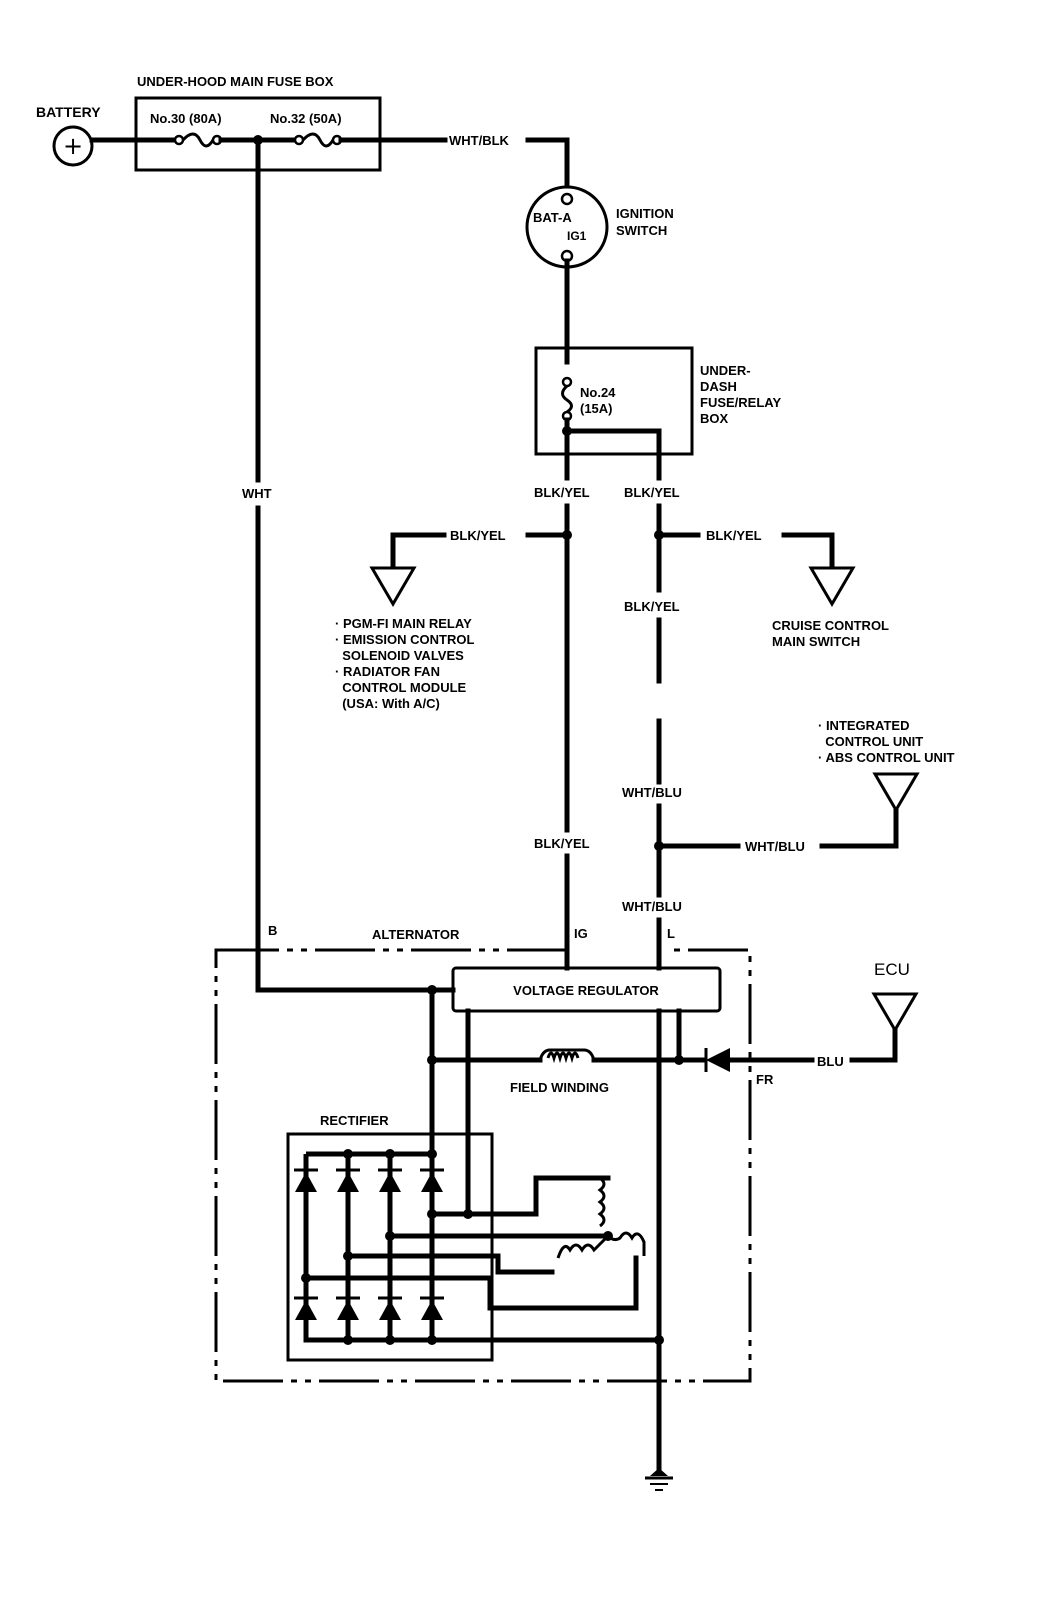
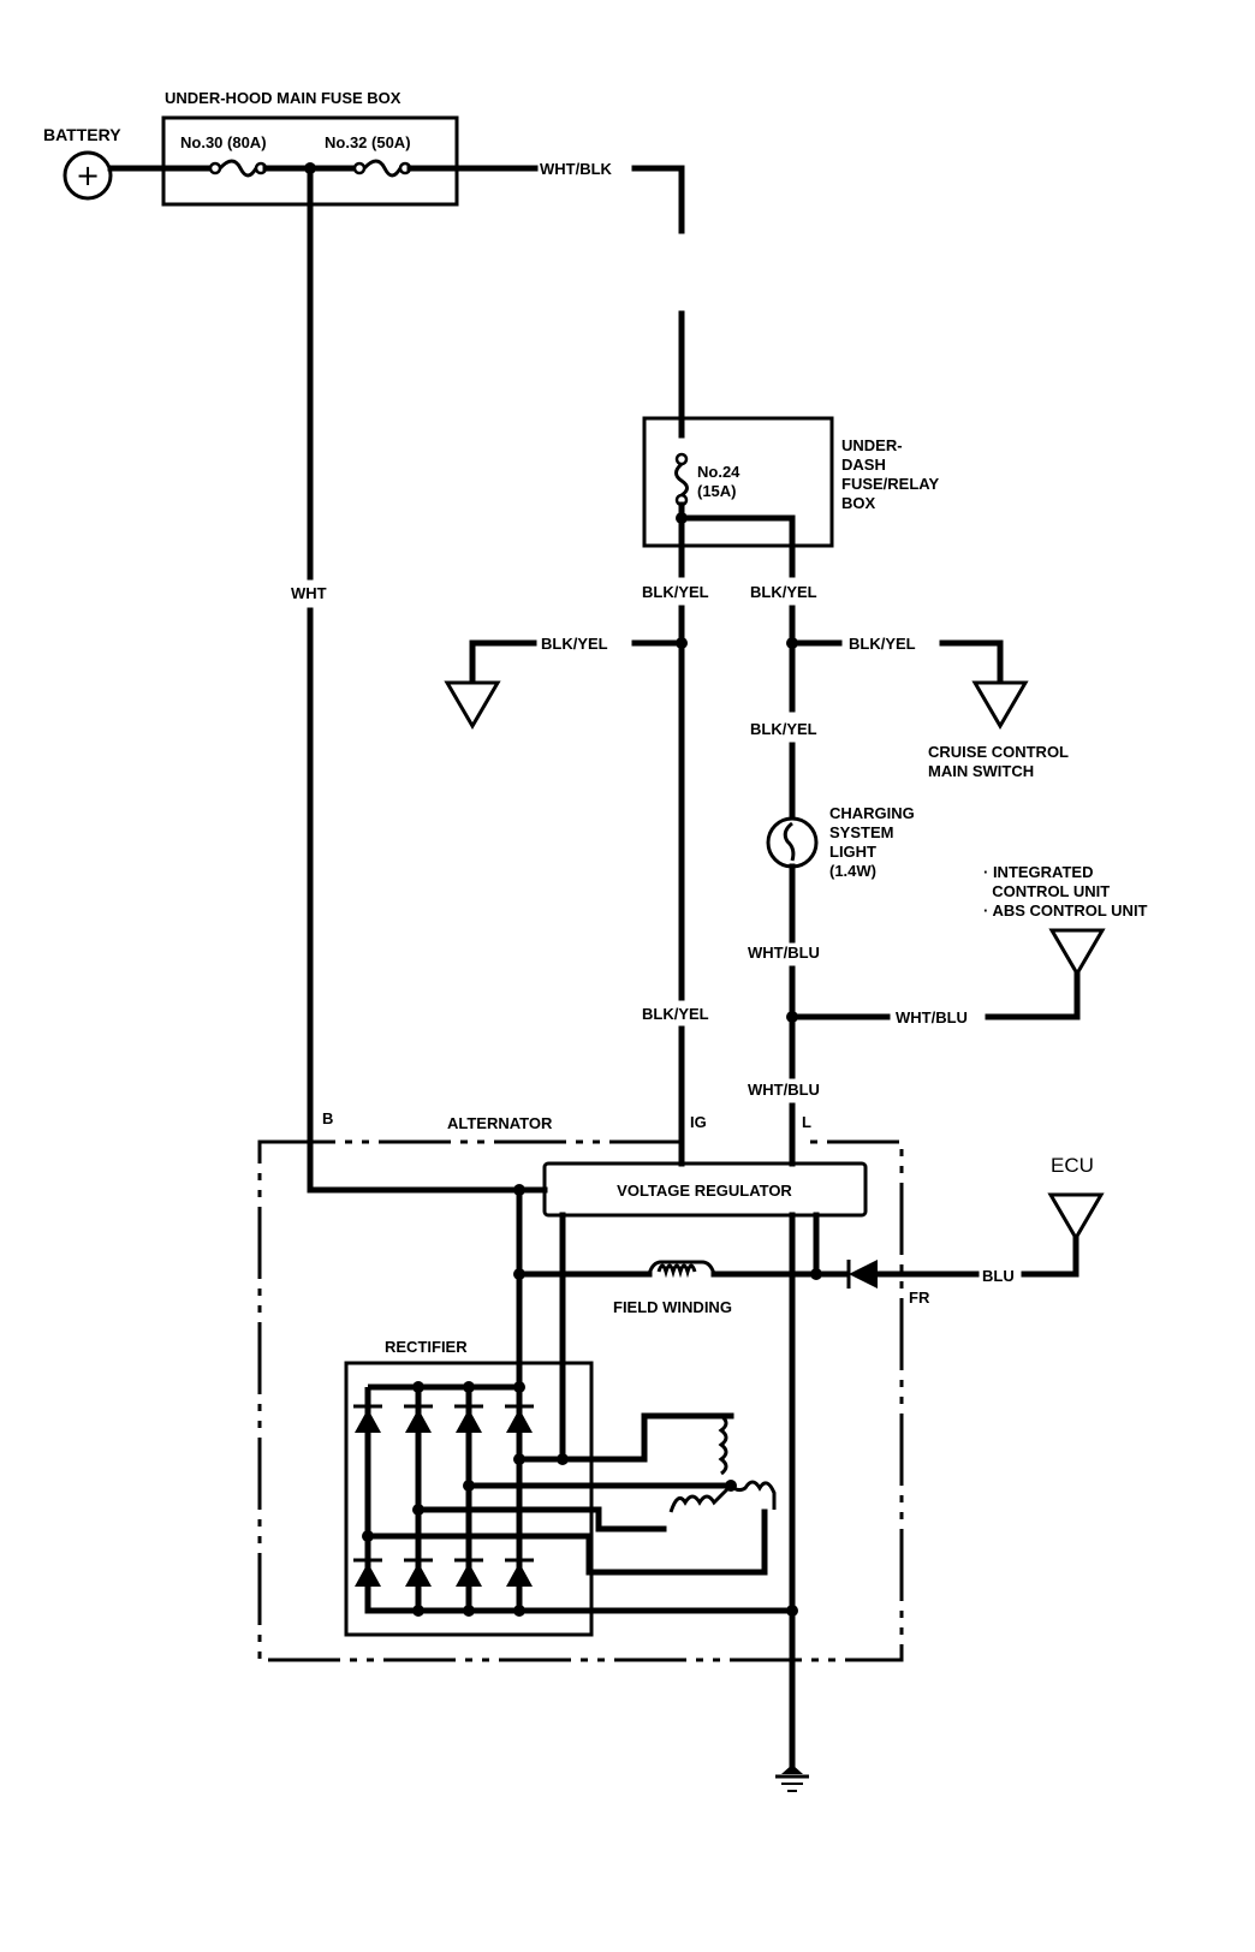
  BATTERY
  +
  UNDER-HOOD MAIN FUSE BOX
  No.30 (80A)
  No.32 (50A)
  WHT/BLK
  WHT
- BAT-A
- IG1
- IGNITION
- SWITCH
  No.24
  (15A)
  UNDER-
  DASH
  FUSE/RELAY
  BOX
  BLK/YEL
  BLK/YEL
  BLK/YEL
- · PGM-FI MAIN RELAY
- · EMISSION CONTROL
- SOLENOID VALVES
- · RADIATOR FAN
- CONTROL MODULE
- (USA: With A/C)
  BLK/YEL
  BLK/YEL
  CRUISE CONTROL
  MAIN SWITCH
  BLK/YEL
+ CHARGING
+ SYSTEM
+ LIGHT
+ (1.4W)
  WHT/BLU
  WHT/BLU
  · INTEGRATED
  CONTROL UNIT
  · ABS CONTROL UNIT
  WHT/BLU
  B
  ALTERNATOR
  IG
  L
  FR
  VOLTAGE REGULATOR
  FIELD WINDING
  BLU
  ECU
  RECTIFIER
